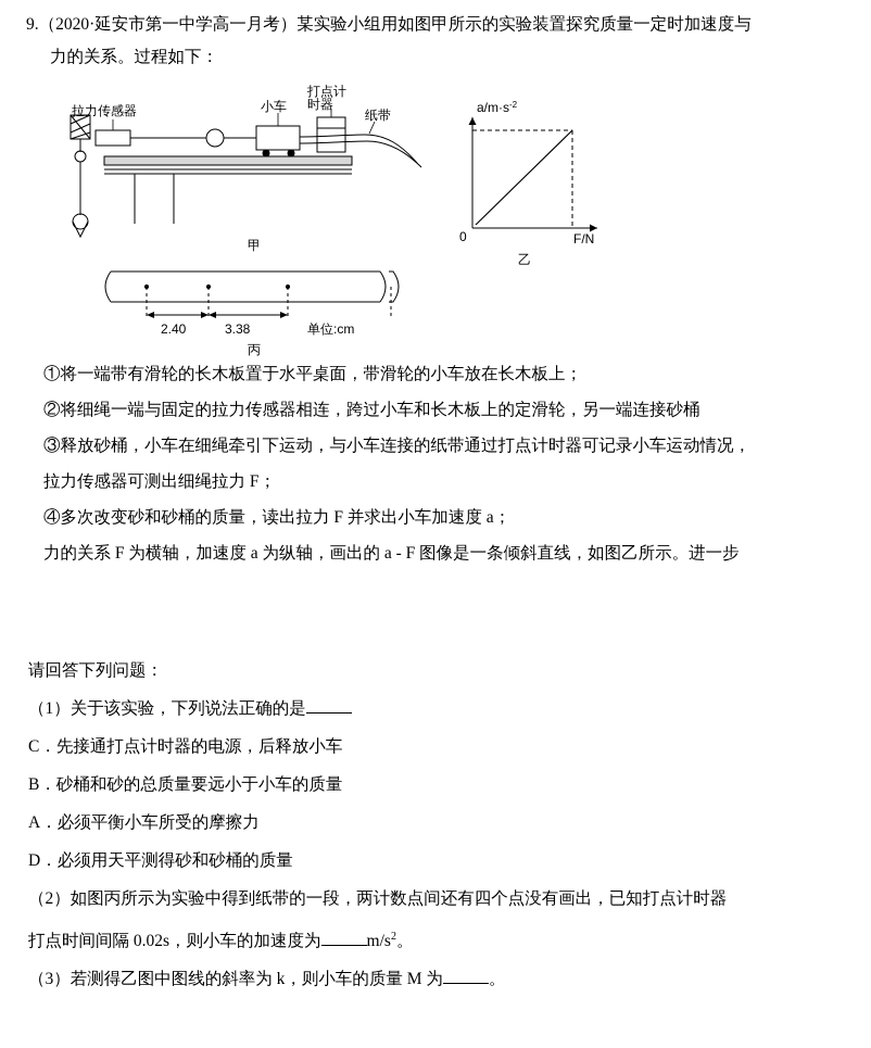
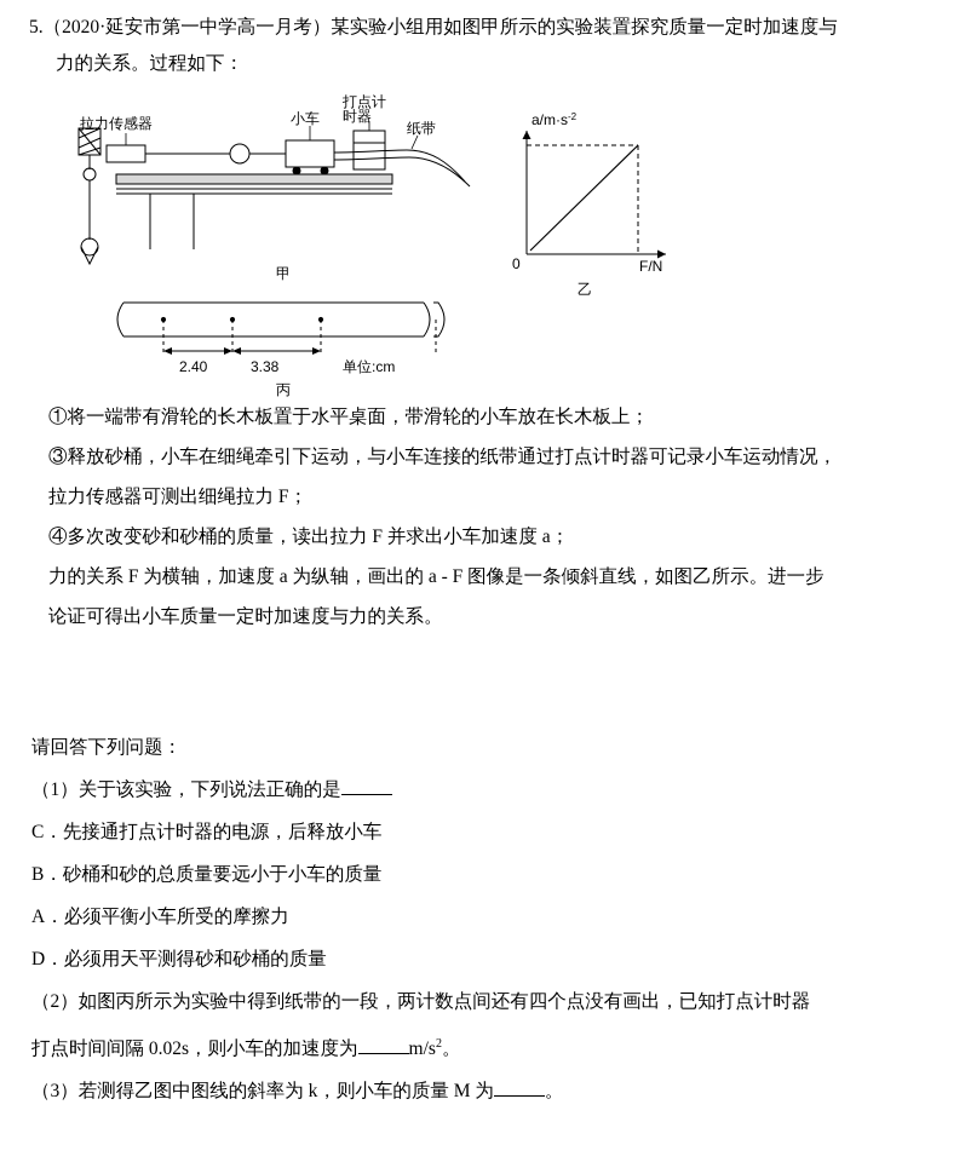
- 9.（2020·延安市第一中学高一月考）某实验小组用如图甲所示的实验装置探究质量一定时加速度与
+ 5.（2020·延安市第一中学高一月考）某实验小组用如图甲所示的实验装置探究质量一定时加速度与
  力的关系。过程如下：
  拉力传感器
  小车
  打点计
  时器
  纸带
  甲
  a/m·s-2
  0
  F/N
  乙
  2.40
  3.38
  单位:cm
  丙
  ①将一端带有滑轮的长木板置于水平桌面，带滑轮的小车放在长木板上；
- ②将细绳一端与固定的拉力传感器相连，跨过小车和长木板上的定滑轮，另一端连接砂桶
  ③释放砂桶，小车在细绳牵引下运动，与小车连接的纸带通过打点计时器可记录小车运动情况，
  拉力传感器可测出细绳拉力 F；
  ④多次改变砂和砂桶的质量，读出拉力 F 并求出小车加速度 a；
  力的关系 F 为横轴，加速度 a 为纵轴，画出的 a - F 图像是一条倾斜直线，如图乙所示。进一步
+ 论证可得出小车质量一定时加速度与力的关系。
  请回答下列问题：
  （1）关于该实验，下列说法正确的是
  C．先接通打点计时器的电源，后释放小车
  B．砂桶和砂的总质量要远小于小车的质量
  A．必须平衡小车所受的摩擦力
  D．必须用天平测得砂和砂桶的质量
  （2）如图丙所示为实验中得到纸带的一段，两计数点间还有四个点没有画出，已知打点计时器
  打点时间间隔 0.02s，则小车的加速度为 m/s2。
  （3）若测得乙图中图线的斜率为 k，则小车的质量 M 为 。
